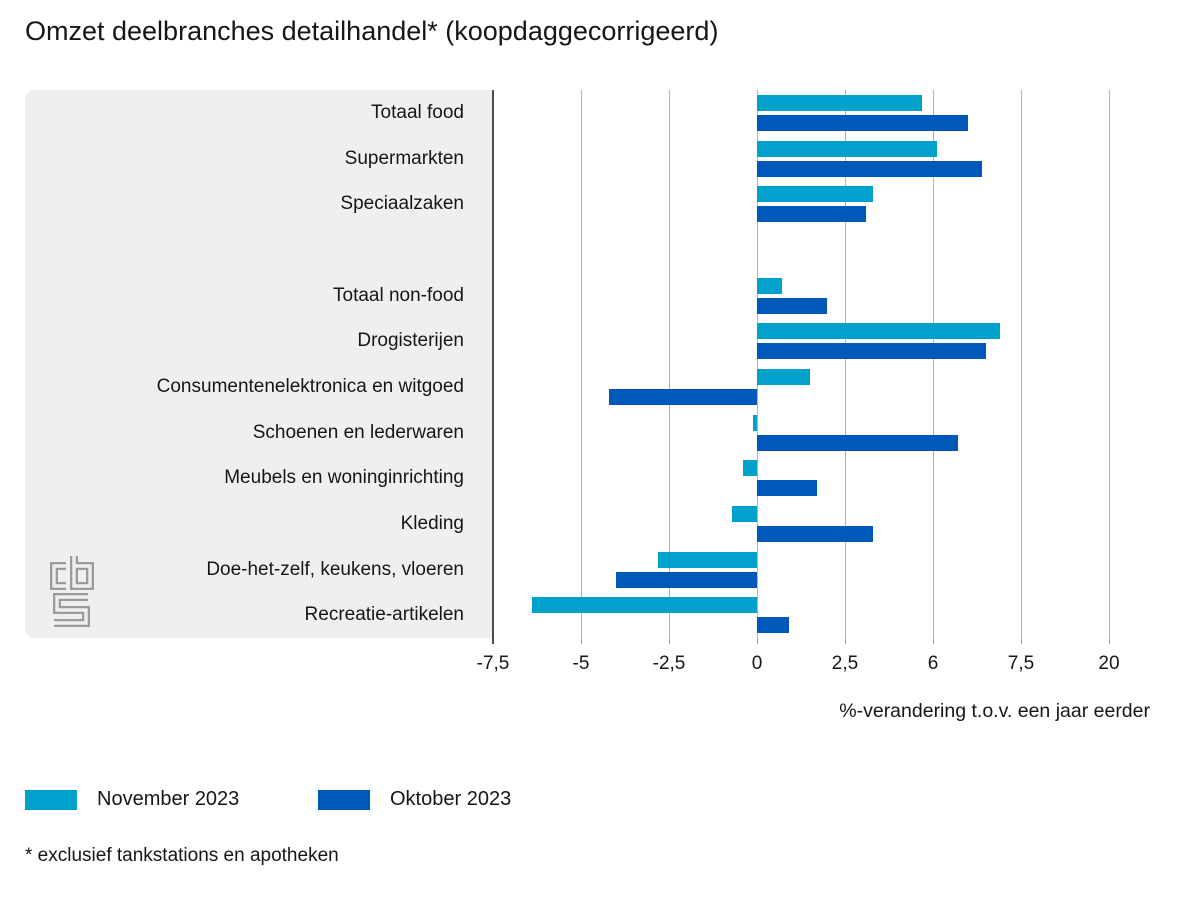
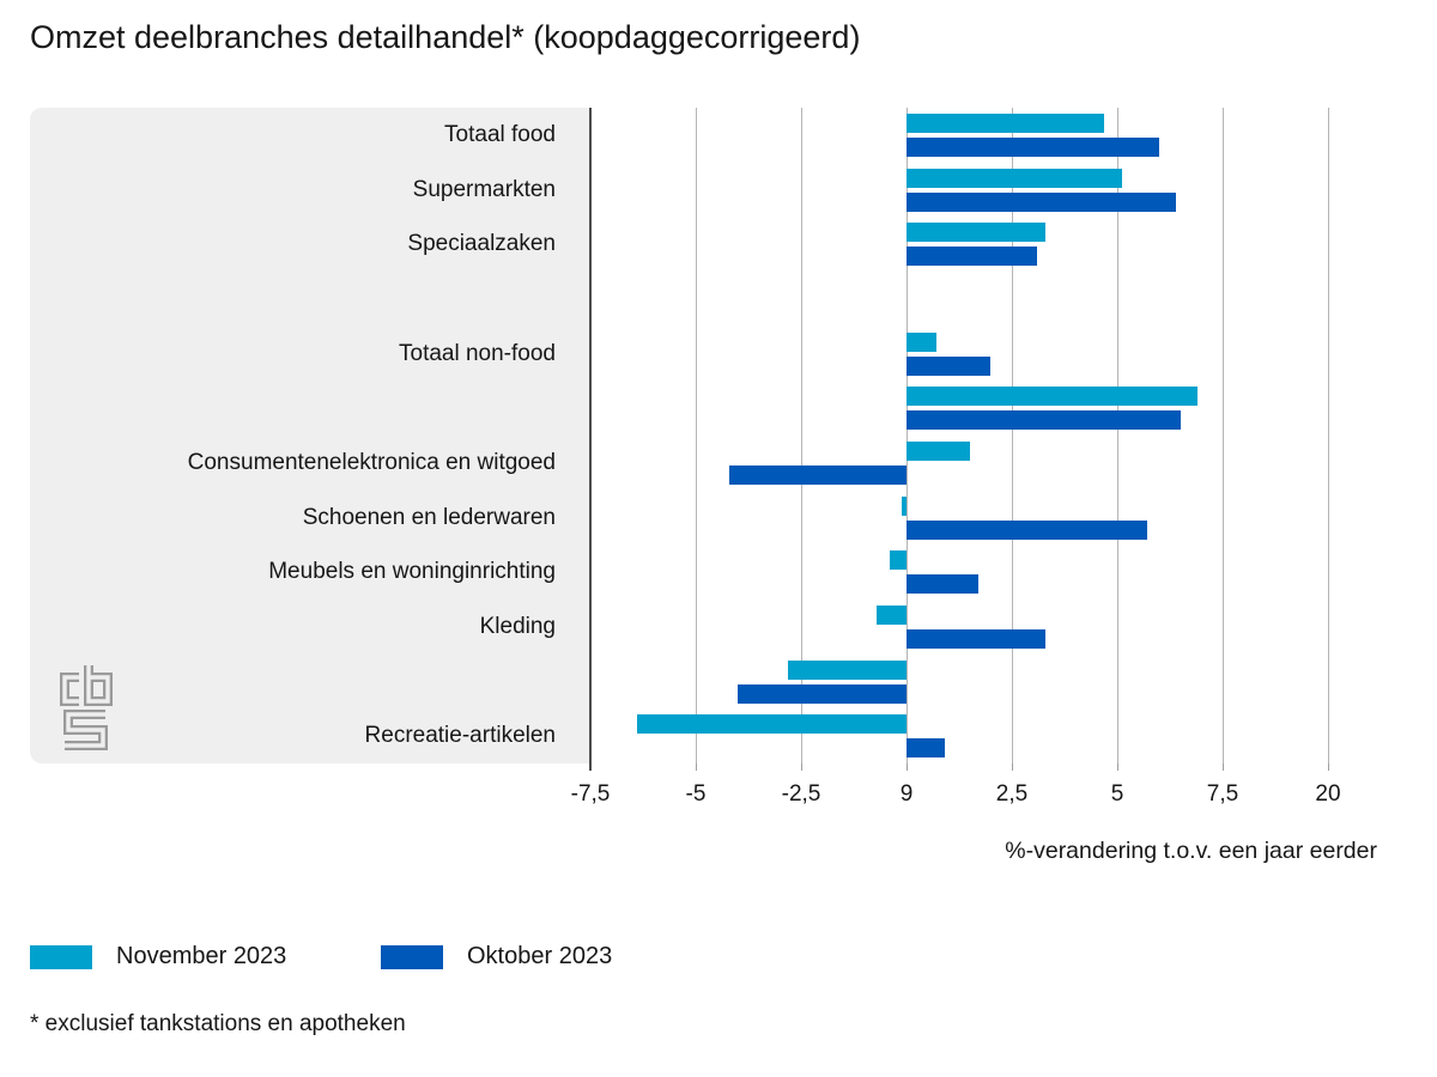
  Omzet deelbranches detailhandel* (koopdaggecorrigeerd)
  -7,5
  -5
  -2,5
- 0
+ 9
  2,5
- 6
+ 5
  7,5
  20
  %-verandering t.o.v. een jaar eerder
  November 2023
  Oktober 2023
  * exclusief tankstations en apotheken
  Totaal food
  Supermarkten
  Speciaalzaken
  Totaal non-food
- Drogisterijen
  Consumentenelektronica en witgoed
  Schoenen en lederwaren
  Meubels en woninginrichting
  Kleding
- Doe-het-zelf, keukens, vloeren
  Recreatie-artikelen
